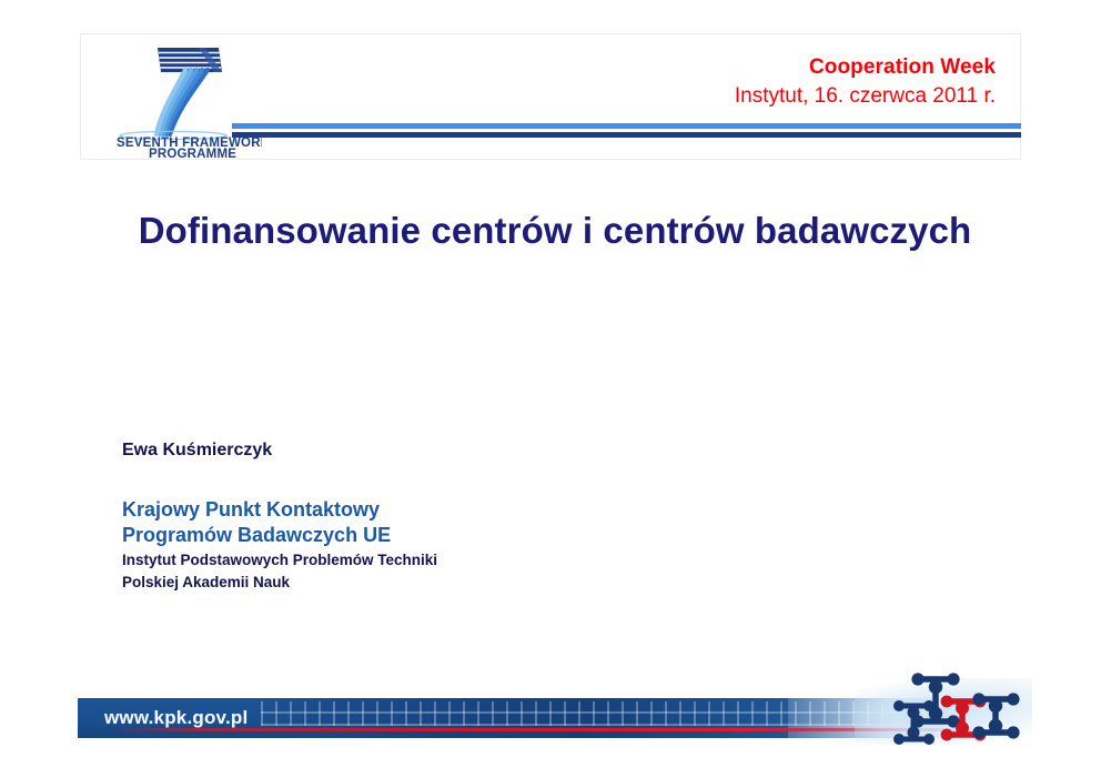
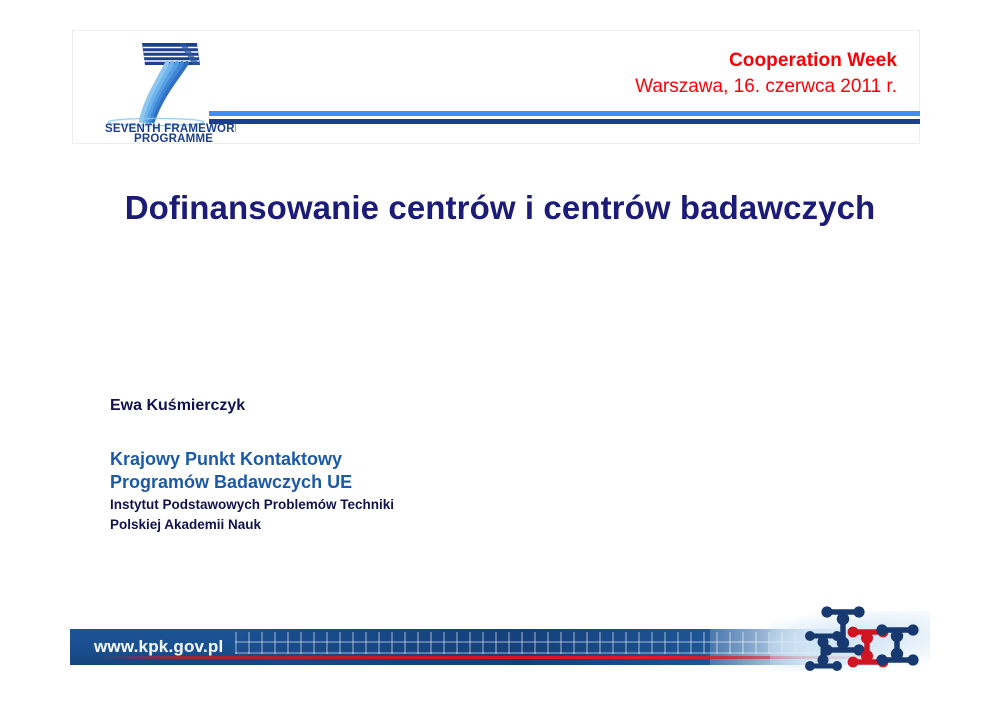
  SEVENTH FRAMEWOR
  PROGRAMME
  Cooperation Week
- Instytut, 16. czerwca 2011 r.
+ Warszawa, 16. czerwca 2011 r.
  Dofinansowanie centrów i centrów badawczych
  Ewa Kuśmierczyk
  Krajowy Punkt Kontaktowy
  Programów Badawczych UE
  Instytut Podstawowych Problemów Techniki
  Polskiej Akademii Nauk
  www.kpk.gov.pl
